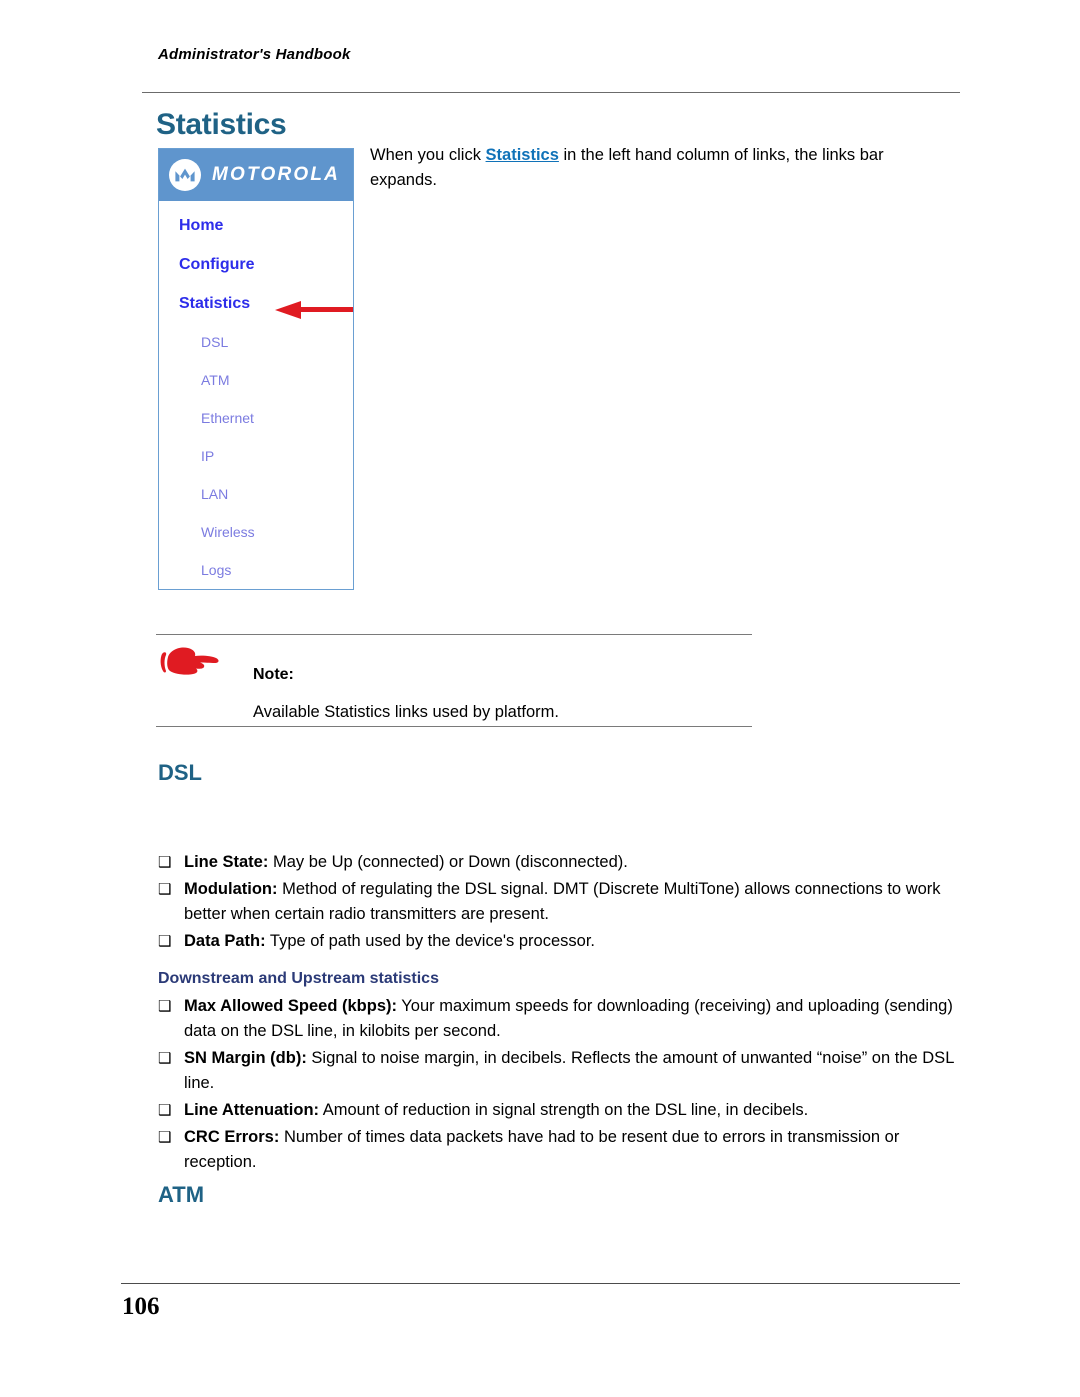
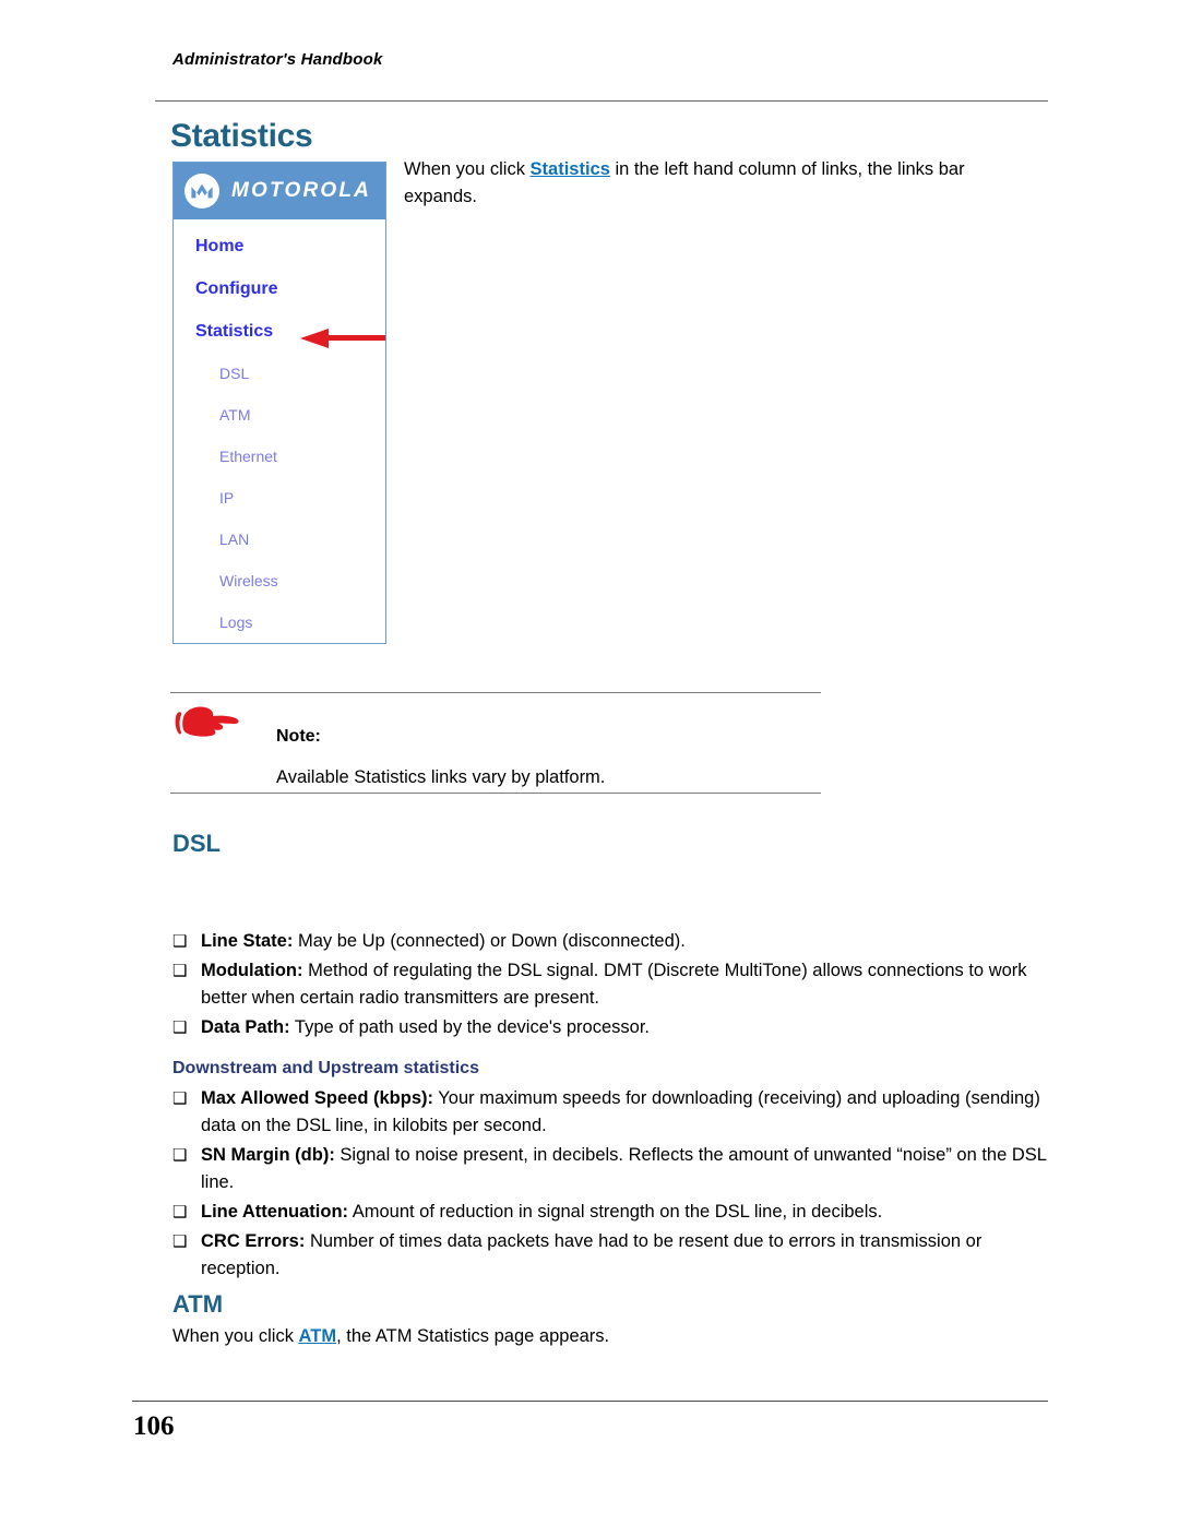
  Administrator's Handbook
  Statistics
  When you click Statistics in the left hand column of links, the links bar expands.
  MOTOROLA
  Home
  Configure
  Statistics
  DSL
  ATM
  Ethernet
  IP
  LAN
  Wireless
  Logs
  Note:
- Available Statistics links used by platform.
+ Available Statistics links vary by platform.
  DSL
  ❑
  Line State: May be Up (connected) or Down (disconnected).
  ❑
  Modulation: Method of regulating the DSL signal. DMT (Discrete MultiTone) allows connections to work better when certain radio transmitters are present.
  ❑
  Data Path: Type of path used by the device's processor.
  Downstream and Upstream statistics
  ❑
  Max Allowed Speed (kbps): Your maximum speeds for downloading (receiving) and uploading (sending) data on the DSL line, in kilobits per second.
  ❑
- SN Margin (db): Signal to noise margin, in decibels. Reflects the amount of unwanted “noise” on the DSL line.
+ SN Margin (db): Signal to noise present, in decibels. Reflects the amount of unwanted “noise” on the DSL line.
  ❑
  Line Attenuation: Amount of reduction in signal strength on the DSL line, in decibels.
  ❑
  CRC Errors: Number of times data packets have had to be resent due to errors in transmission or reception.
  ATM
+ When you click ATM, the ATM Statistics page appears.
  106
